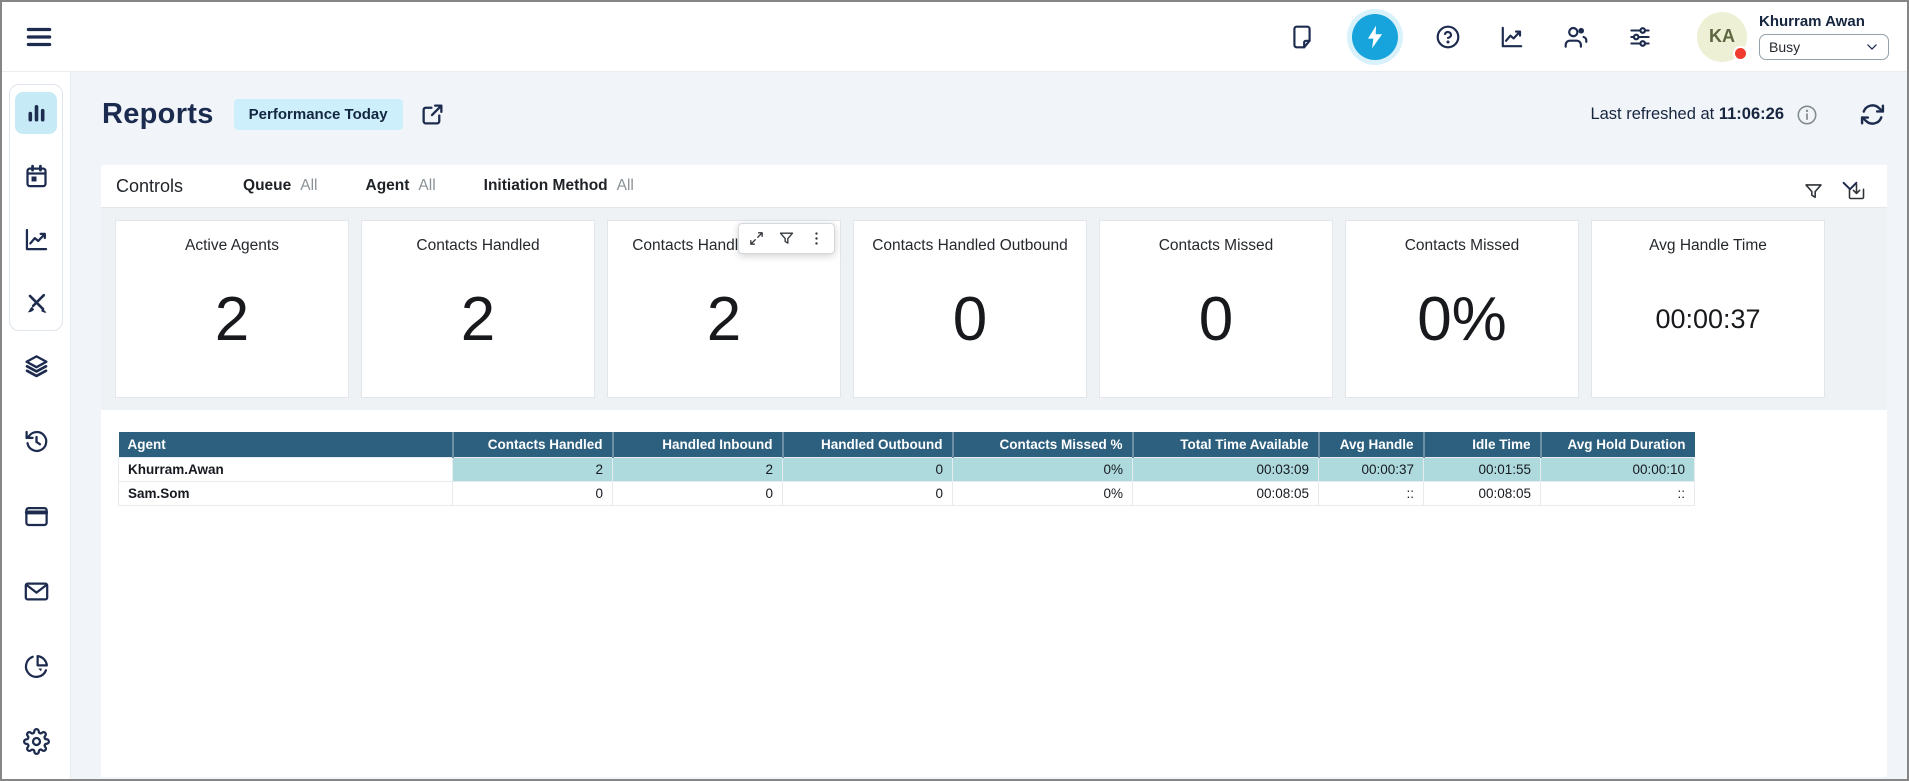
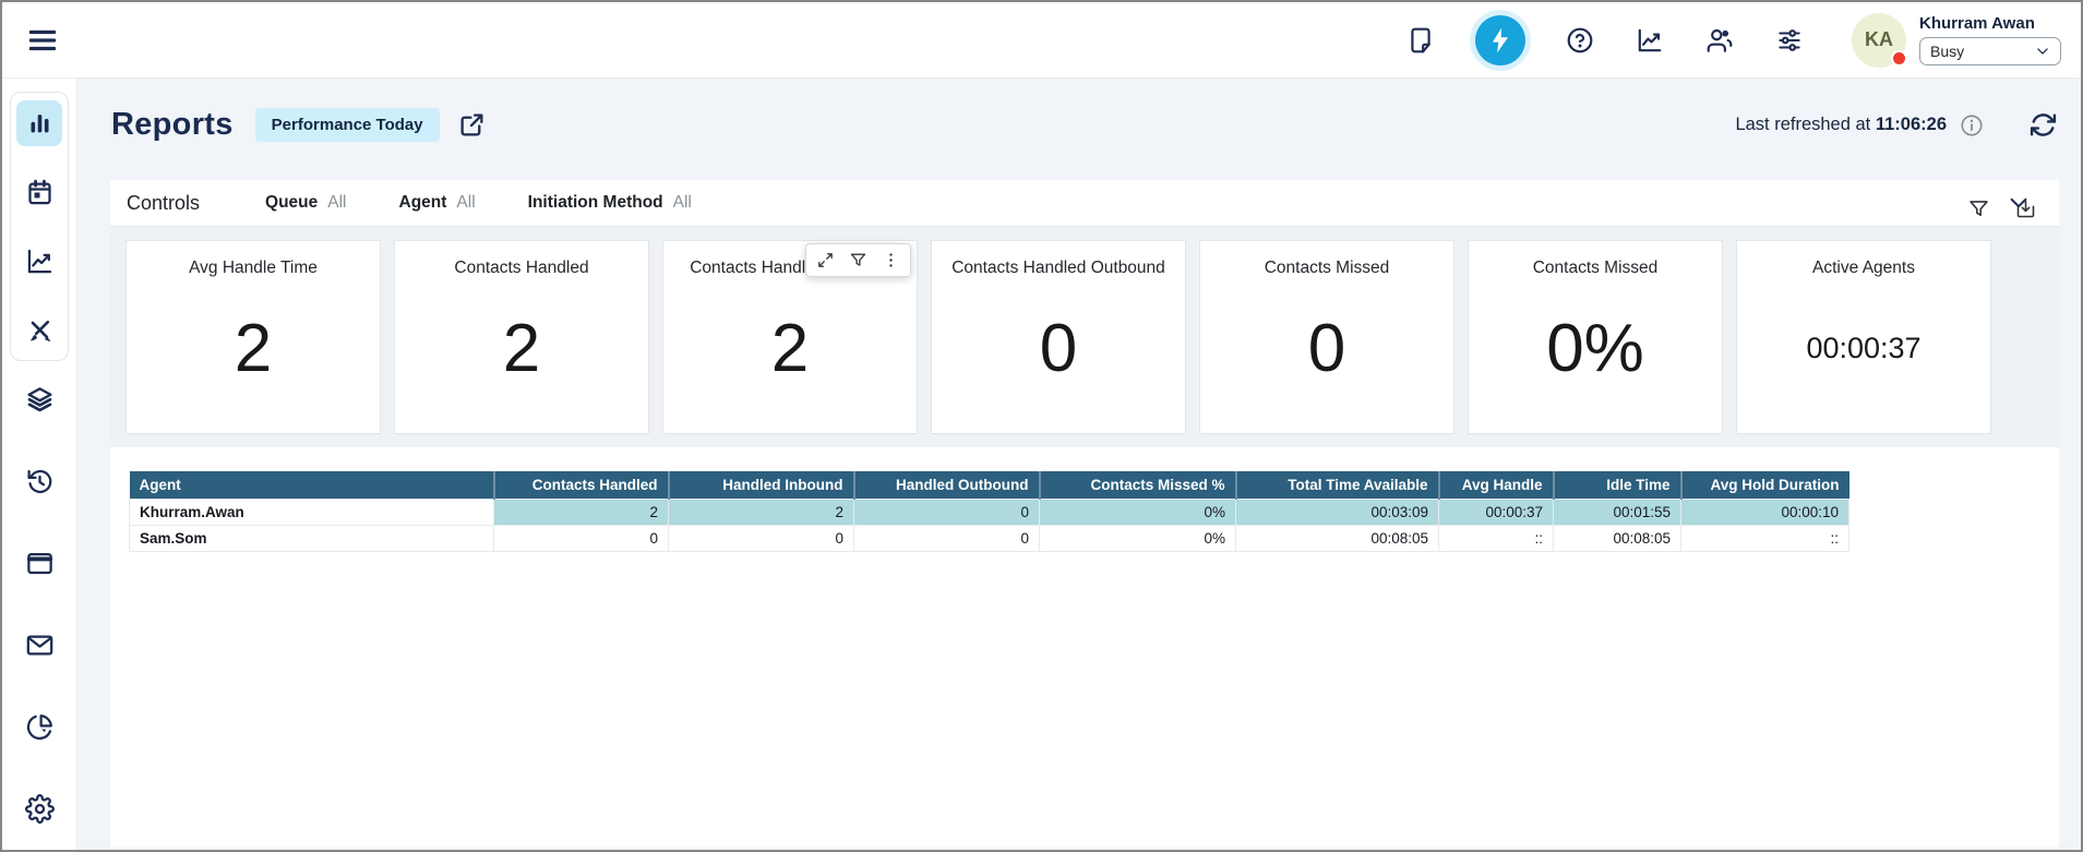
  KA
  Khurram Awan
  Busy
  Reports
  Performance Today
  Last refreshed at 11:06:26
  Controls
  Queue
  All
  Agent
  All
  Initiation Method
  All
- Active Agents
+ Avg Handle Time
  2
  Contacts Handled
  2
  2
  Contacts Handled Outbound
  0
  Contacts Missed
  0
  Contacts Missed
  0%
- Avg Handle Time
+ Active Agents
  00:00:37
  Agent	Contacts Handled	Handled Inbound	Handled Outbound	Contacts Missed %	Total Time Available	Avg Handle	Idle Time	Avg Hold Duration
  Khurram.Awan	2	2	0	0%	00:03:09	00:00:37	00:01:55	00:00:10
  Sam.Som	0	0	0	0%	00:08:05	::	00:08:05	::
